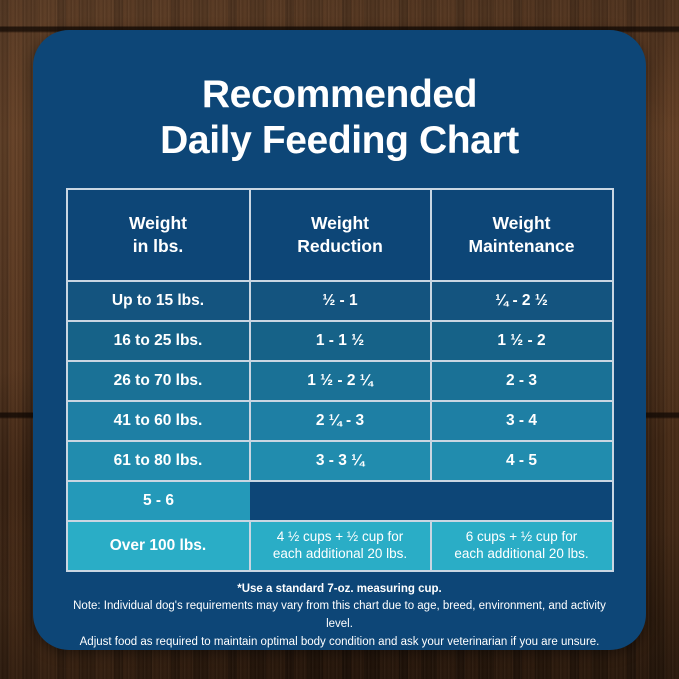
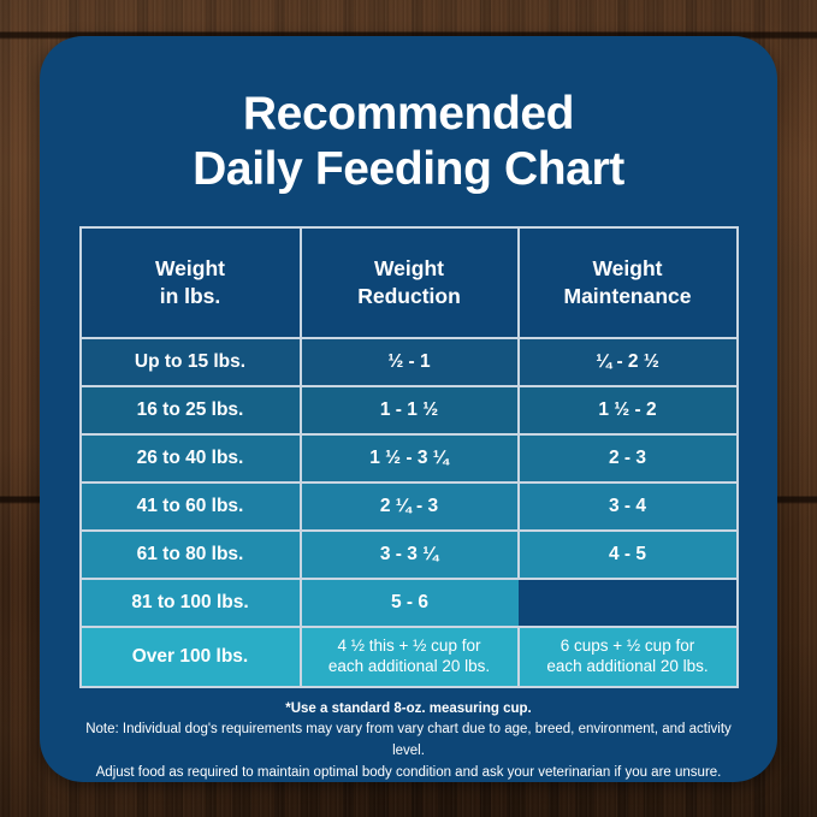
  Recommended
  Daily Feeding Chart
  Weight
  in lbs.
  Weight
  Reduction
  Weight
  Maintenance
  Up to 15 lbs.
  ½ - 1
  ¼ - 2 ½
  16 to 25 lbs.
  1 - 1 ½
  1 ½ - 2
- 26 to 70 lbs.
+ 26 to 40 lbs.
- 1 ½ - 2 ¼
+ 1 ½ - 3 ¼
  2 - 3
  41 to 60 lbs.
  2 ¼ - 3
  3 - 4
  61 to 80 lbs.
  3 - 3 ¼
  4 - 5
+ 81 to 100 lbs.
  5 - 6
  Over 100 lbs.
- 4 ½ cups + ½ cup for
+ 4 ½ this + ½ cup for
  each additional 20 lbs.
  6 cups + ½ cup for
  each additional 20 lbs.
- *Use a standard 7-oz. measuring cup.
+ *Use a standard 8-oz. measuring cup.
- Note: Individual dog's requirements may vary from this chart due to age, breed, environment, and activity level.
+ Note: Individual dog's requirements may vary from vary chart due to age, breed, environment, and activity level.
  Adjust food as required to maintain optimal body condition and ask your veterinarian if you are unsure.
